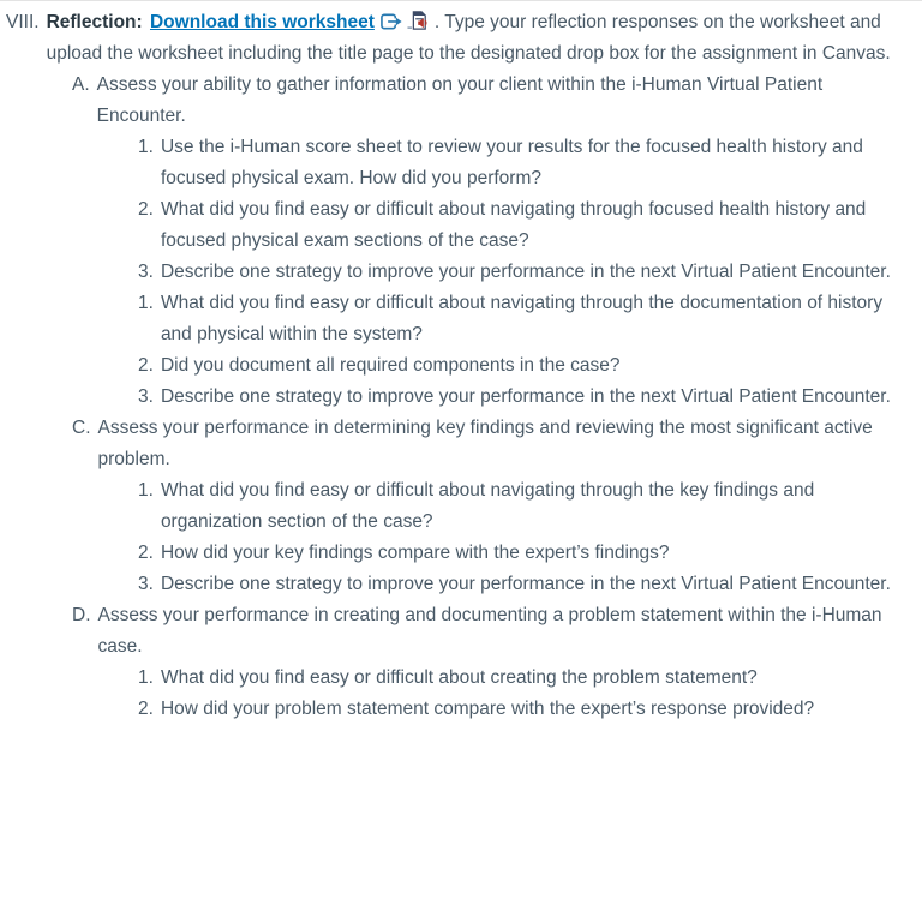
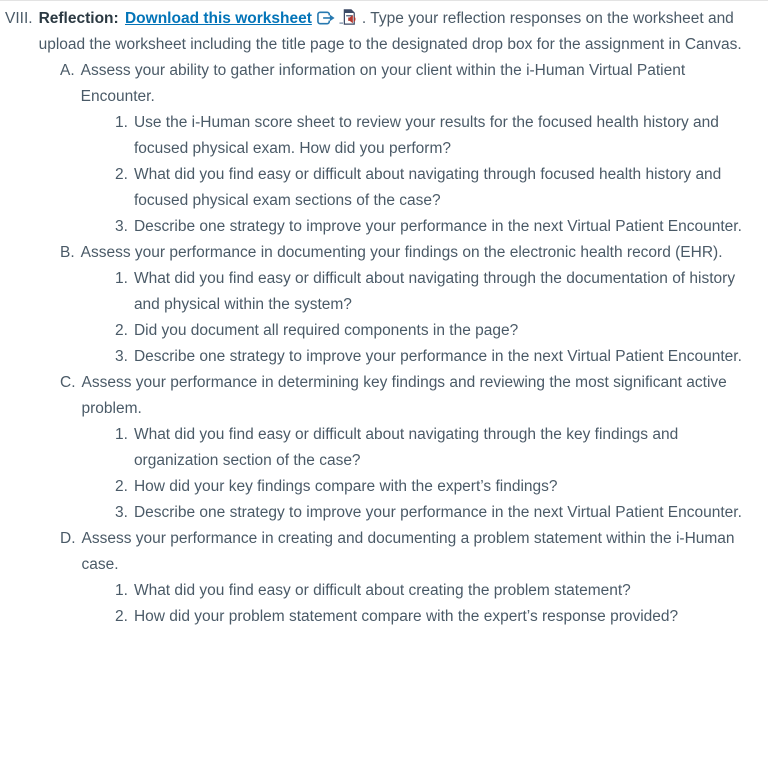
  VIII.
  Reflection: Download this worksheet . Type your reflection responses on the worksheet and upload the worksheet including the title page to the designated drop box for the assignment in Canvas.
  A.
  Assess your ability to gather information on your client within the i-Human Virtual Patient Encounter.
  1.
  Use the i-Human score sheet to review your results for the focused health history and focused physical exam. How did you perform?
  2.
  What did you find easy or difficult about navigating through focused health history and focused physical exam sections of the case?
  3.
  Describe one strategy to improve your performance in the next Virtual Patient Encounter.
+ B.
+ Assess your performance in documenting your findings on the electronic health record (EHR).
  1.
  What did you find easy or difficult about navigating through the documentation of history and physical within the system?
  2.
- Did you document all required components in the case?
+ Did you document all required components in the page?
  3.
  Describe one strategy to improve your performance in the next Virtual Patient Encounter.
  C.
  Assess your performance in determining key findings and reviewing the most significant active problem.
  1.
  What did you find easy or difficult about navigating through the key findings and organization section of the case?
  2.
  How did your key findings compare with the expert’s findings?
  3.
  Describe one strategy to improve your performance in the next Virtual Patient Encounter.
  D.
  Assess your performance in creating and documenting a problem statement within the i-Human case.
  1.
  What did you find easy or difficult about creating the problem statement?
  2.
  How did your problem statement compare with the expert’s response provided?
